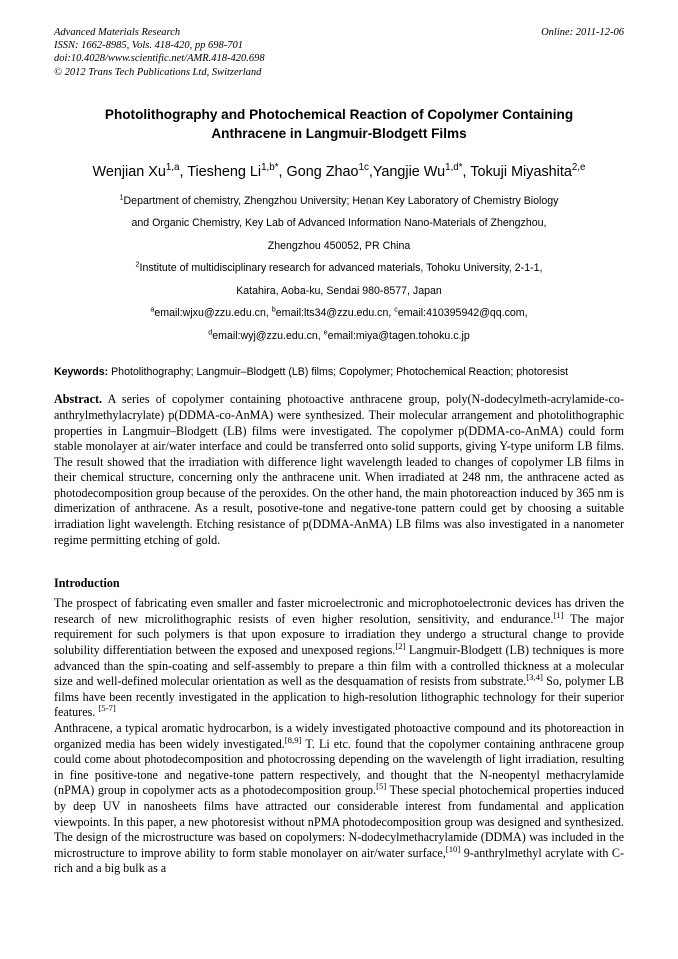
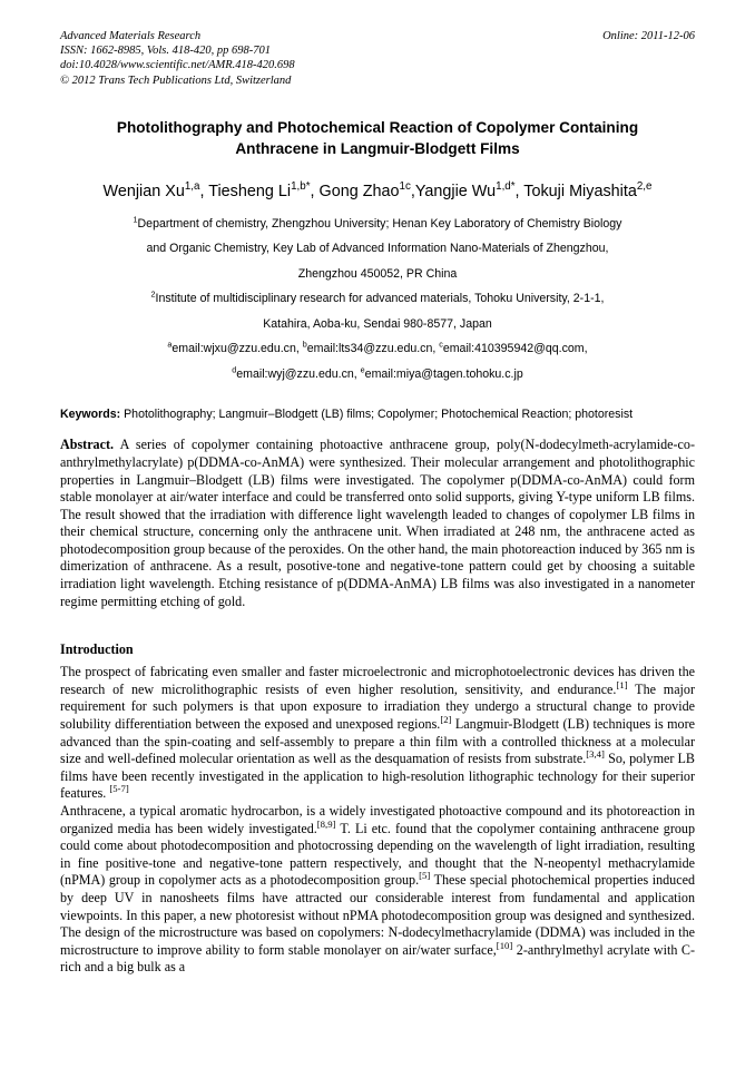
  Advanced Materials Research
  ISSN: 1662-8985, Vols. 418-420, pp 698-701
  doi:10.4028/www.scientific.net/AMR.418-420.698
  © 2012 Trans Tech Publications Ltd, Switzerland
  Online: 2011-12-06
  Photolithography and Photochemical Reaction of Copolymer Containing Anthracene in Langmuir-Blodgett Films
  Wenjian Xu1,a, Tiesheng Li1,b*, Gong Zhao1c,Yangjie Wu1,d*, Tokuji Miyashita2,e
  1Department of chemistry, Zhengzhou University; Henan Key Laboratory of Chemistry Biology
  and Organic Chemistry, Key Lab of Advanced Information Nano-Materials of Zhengzhou,
  Zhengzhou 450052, PR China
  2Institute of multidisciplinary research for advanced materials, Tohoku University, 2-1-1,
  Katahira, Aoba-ku, Sendai 980-8577, Japan
  aemail:wjxu@zzu.edu.cn, bemail:lts34@zzu.edu.cn, cemail:410395942@qq.com,
  demail:wyj@zzu.edu.cn, eemail:miya@tagen.tohoku.c.jp
  Keywords: Photolithography; Langmuir–Blodgett (LB) films; Copolymer; Photochemical Reaction; photoresist
  Abstract. A series of copolymer containing photoactive anthracene group, poly(N-dodecylmeth-acrylamide-co-anthrylmethylacrylate) p(DDMA-co-AnMA) were synthesized. Their molecular arrangement and photolithographic properties in Langmuir–Blodgett (LB) films were investigated. The copolymer p(DDMA-co-AnMA) could form stable monolayer at air/water interface and could be transferred onto solid supports, giving Y-type uniform LB films. The result showed that the irradiation with difference light wavelength leaded to changes of copolymer LB films in their chemical structure, concerning only the anthracene unit. When irradiated at 248 nm, the anthracene acted as photodecomposition group because of the peroxides. On the other hand, the main photoreaction induced by 365 nm is dimerization of anthracene. As a result, posotive-tone and negative-tone pattern could get by choosing a suitable irradiation light wavelength. Etching resistance of p(DDMA-AnMA) LB films was also investigated in a nanometer regime permitting etching of gold.
  Introduction
  The prospect of fabricating even smaller and faster microelectronic and microphotoelectronic devices has driven the research of new microlithographic resists of even higher resolution, sensitivity, and endurance.[1] The major requirement for such polymers is that upon exposure to irradiation they undergo a structural change to provide solubility differentiation between the exposed and unexposed regions.[2] Langmuir-Blodgett (LB) techniques is more advanced than the spin-coating and self-assembly to prepare a thin film with a controlled thickness at a molecular size and well-defined molecular orientation as well as the desquamation of resists from substrate.[3,4] So, polymer LB films have been recently investigated in the application to high-resolution lithographic technology for their superior features. [5-7]
- Anthracene, a typical aromatic hydrocarbon, is a widely investigated photoactive compound and its photoreaction in organized media has been widely investigated.[8,9] T. Li etc. found that the copolymer containing anthracene group could come about photodecomposition and photocrossing depending on the wavelength of light irradiation, resulting in fine positive-tone and negative-tone pattern respectively, and thought that the N-neopentyl methacrylamide (nPMA) group in copolymer acts as a photodecomposition group.[5] These special photochemical properties induced by deep UV in nanosheets films have attracted our considerable interest from fundamental and application viewpoints. In this paper, a new photoresist without nPMA photodecomposition group was designed and synthesized. The design of the microstructure was based on copolymers: N-dodecylmethacrylamide (DDMA) was included in the microstructure to improve ability to form stable monolayer on air/water surface,[10] 9-anthrylmethyl acrylate with C-rich and a big bulk as a
+ Anthracene, a typical aromatic hydrocarbon, is a widely investigated photoactive compound and its photoreaction in organized media has been widely investigated.[8,9] T. Li etc. found that the copolymer containing anthracene group could come about photodecomposition and photocrossing depending on the wavelength of light irradiation, resulting in fine positive-tone and negative-tone pattern respectively, and thought that the N-neopentyl methacrylamide (nPMA) group in copolymer acts as a photodecomposition group.[5] These special photochemical properties induced by deep UV in nanosheets films have attracted our considerable interest from fundamental and application viewpoints. In this paper, a new photoresist without nPMA photodecomposition group was designed and synthesized. The design of the microstructure was based on copolymers: N-dodecylmethacrylamide (DDMA) was included in the microstructure to improve ability to form stable monolayer on air/water surface,[10] 2-anthrylmethyl acrylate with C-rich and a big bulk as a
